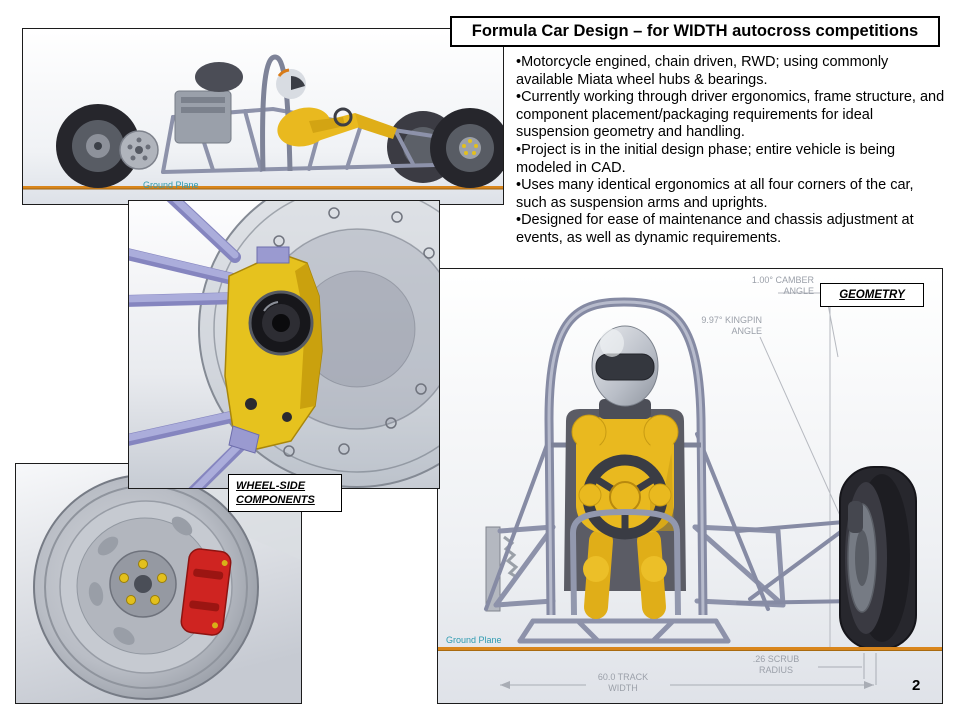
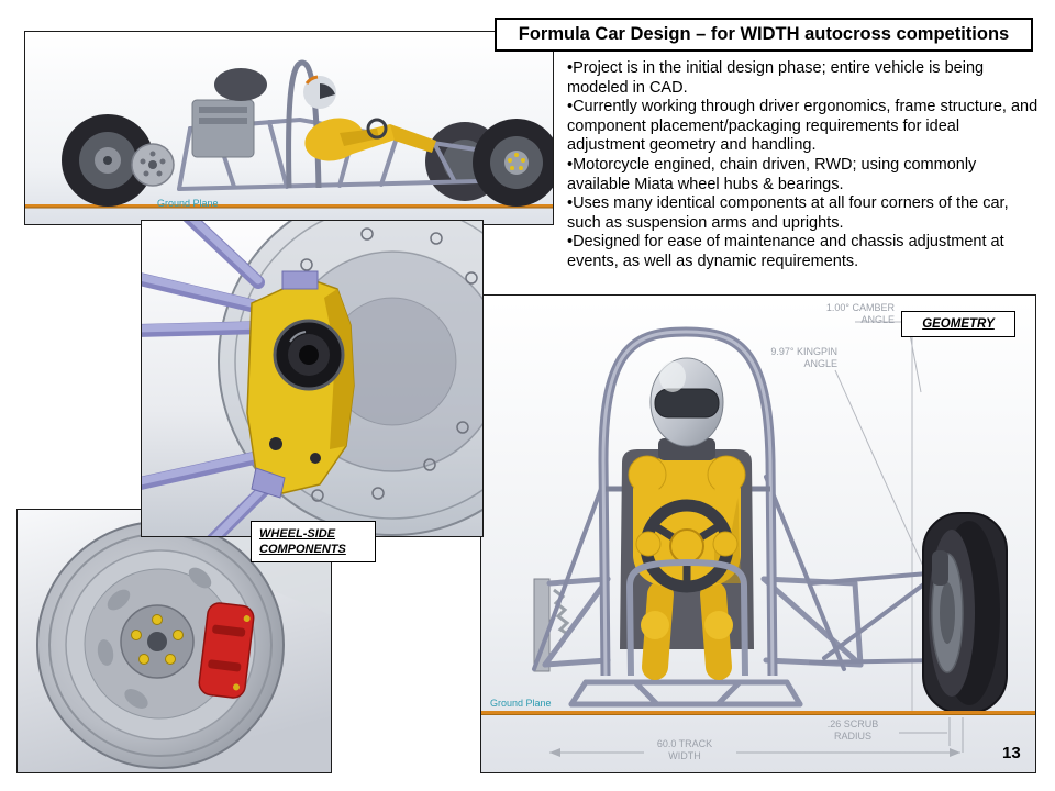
  Ground Plane
  1.00° CAMBER
  ANGLE
  9.97° KINGPIN
  ANGLE
  Ground Plane
  .26 SCRUB
  RADIUS
  60.0 TRACK
  WIDTH
  Formula Car Design – for WIDTH autocross competitions
- •Motorcycle engined, chain driven, RWD; using commonly available Miata wheel hubs & bearings.
+ •Project is in the initial design phase; entire vehicle is being modeled in CAD.
- •Currently working through driver ergonomics, frame structure, and component placement/packaging requirements for ideal suspension geometry and handling.
+ •Currently working through driver ergonomics, frame structure, and component placement/packaging requirements for ideal adjustment geometry and handling.
- •Project is in the initial design phase; entire vehicle is being modeled in CAD.
+ •Motorcycle engined, chain driven, RWD; using commonly available Miata wheel hubs & bearings.
- •Uses many identical ergonomics at all four corners of the car, such as suspension arms and uprights.
+ •Uses many identical components at all four corners of the car, such as suspension arms and uprights.
  •Designed for ease of maintenance and chassis adjustment at events, as well as dynamic requirements.
  WHEEL-SIDE
  COMPONENTS
  GEOMETRY
- 2
+ 13
